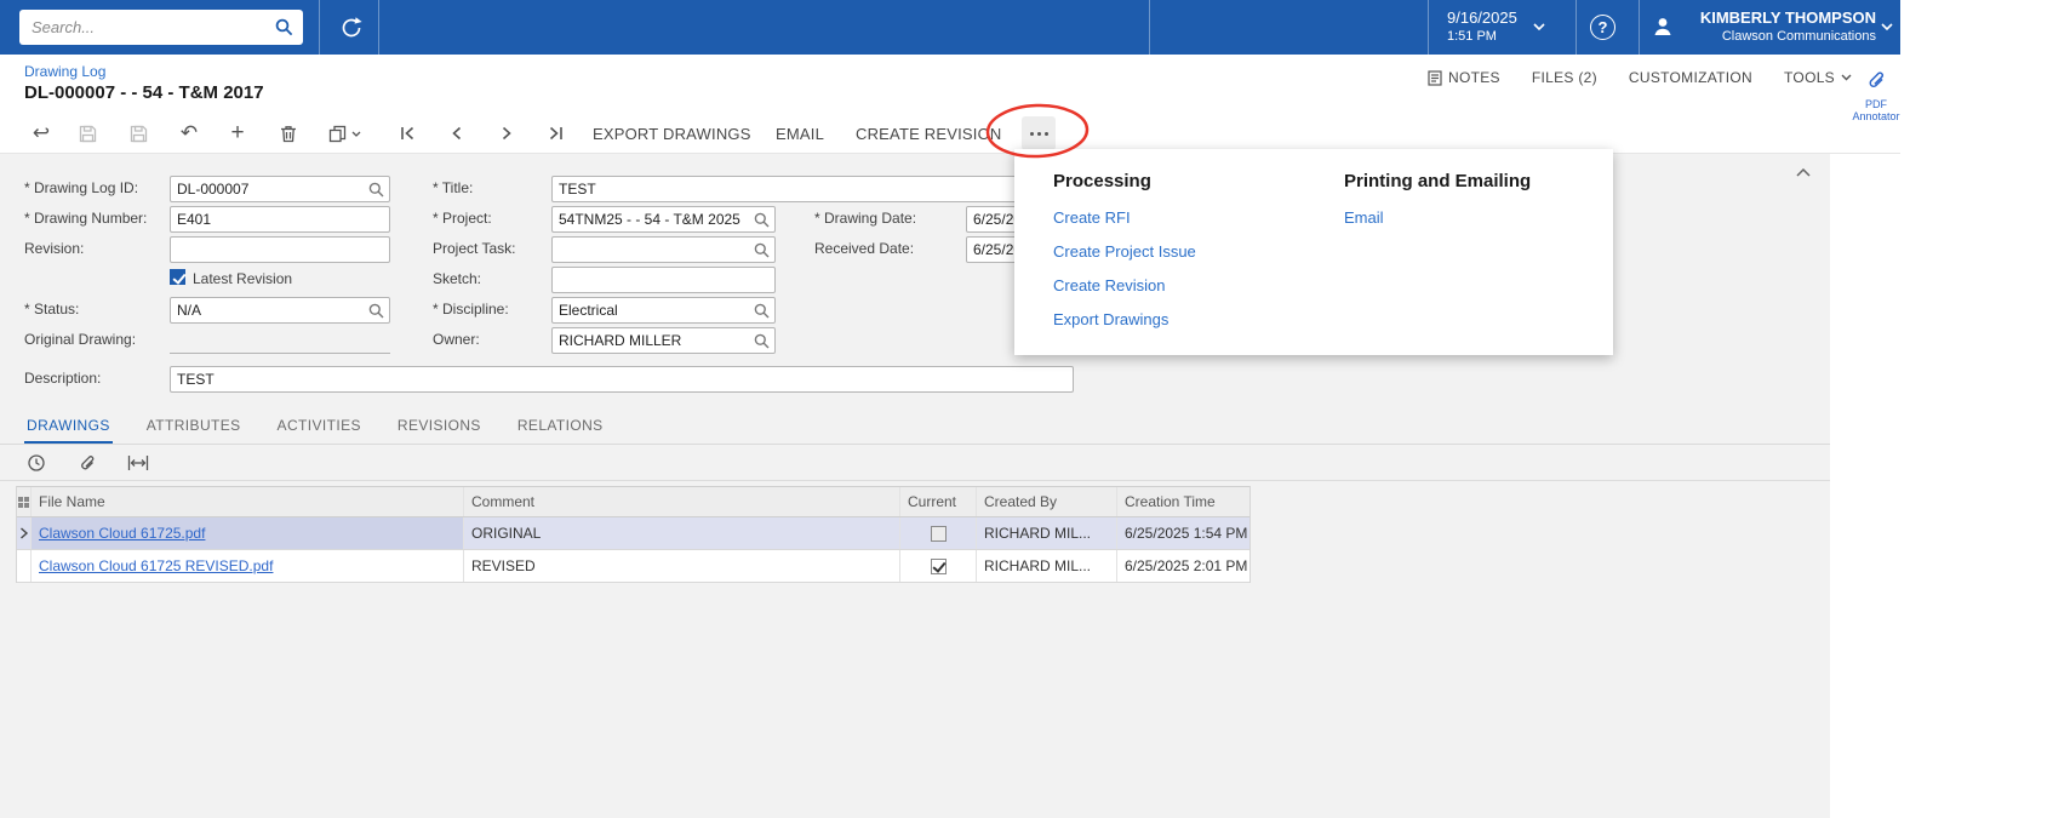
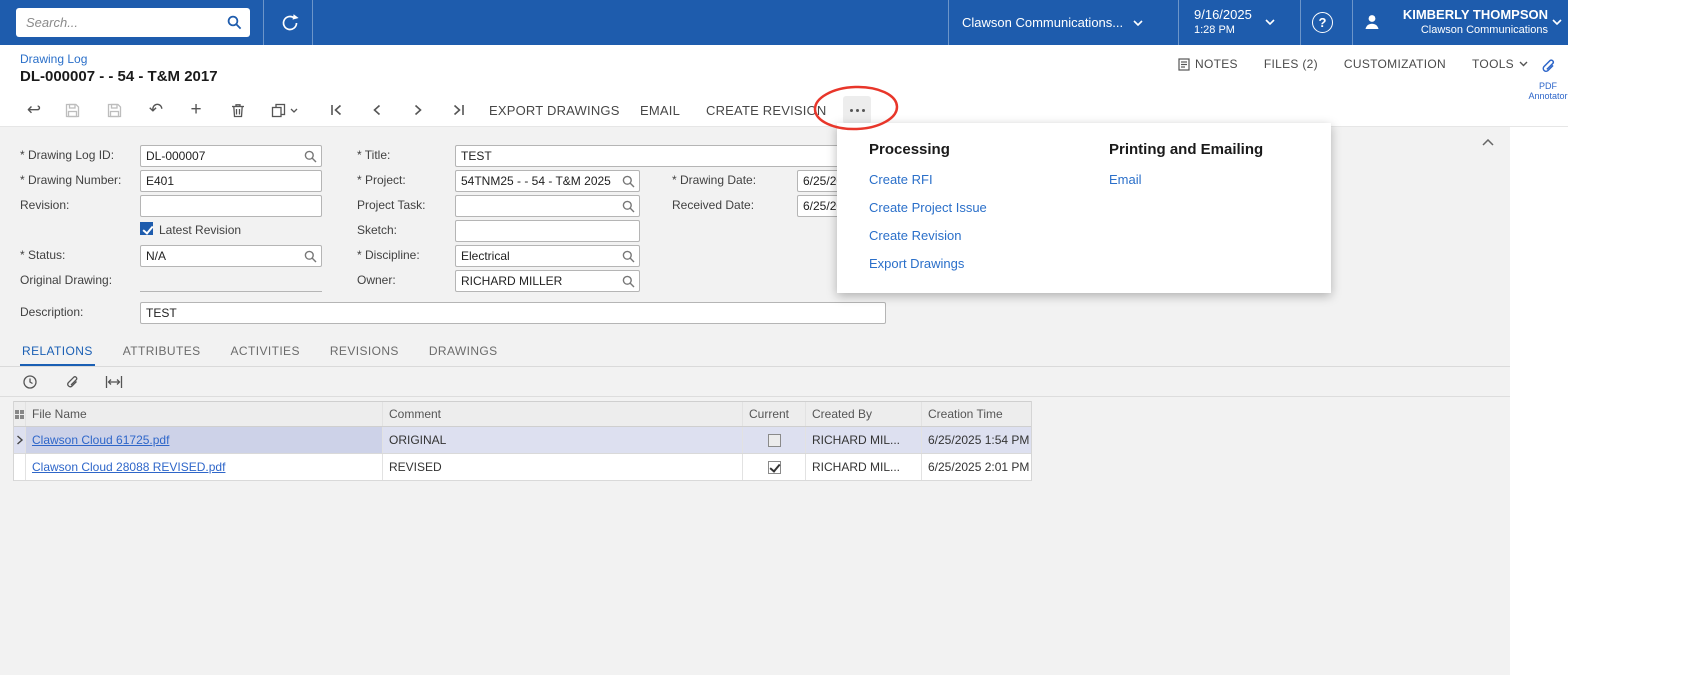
  Search...
+ Clawson Communications...
  9/16/2025
- 1:51 PM
+ 1:28 PM
  ?
  KIMBERLY THOMPSON
  Clawson Communications
  Drawing Log
  DL-000007 - - 54 - T&M 2017
  NOTES
  FILES (2)
  CUSTOMIZATION
  TOOLS
  ↩
  ↶
  +
  EXPORT DRAWINGS
  EMAIL
  CREATE REVISION
  * Drawing Log ID:
  DL-000007
  * Drawing Number:
  E401
  Revision:
  Latest Revision
  * Status:
  N/A
  Original Drawing:
  Description:
  TEST
  * Title:
  TEST
  * Project:
  54TNM25 - - 54 - T&M 2025
  Project Task:
  Sketch:
  * Discipline:
  Electrical
  Owner:
  RICHARD MILLER
  * Drawing Date:
  Received Date:
- DRAWINGS
+ RELATIONS
  ATTRIBUTES
  ACTIVITIES
  REVISIONS
- RELATIONS
+ DRAWINGS
  File Name
  Comment
  Current
  Created By
  Creation Time
  Clawson Cloud 61725.pdf
  ORIGINAL
  RICHARD MIL...
  6/25/2025 1:54 PM
- Clawson Cloud 61725 REVISED.pdf
+ Clawson Cloud 28088 REVISED.pdf
  REVISED
  RICHARD MIL...
  6/25/2025 2:01 PM
  PDF Annotator
  Processing
  Create RFI
  Create Project Issue
  Create Revision
  Export Drawings
  Printing and Emailing
  Email
